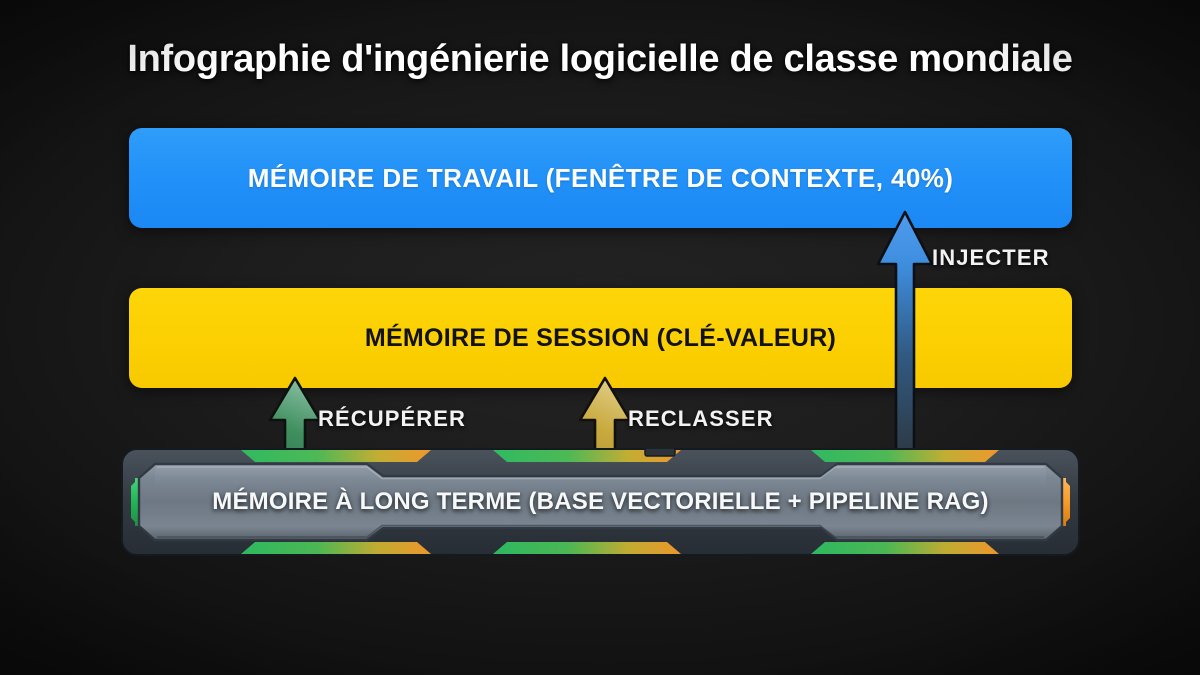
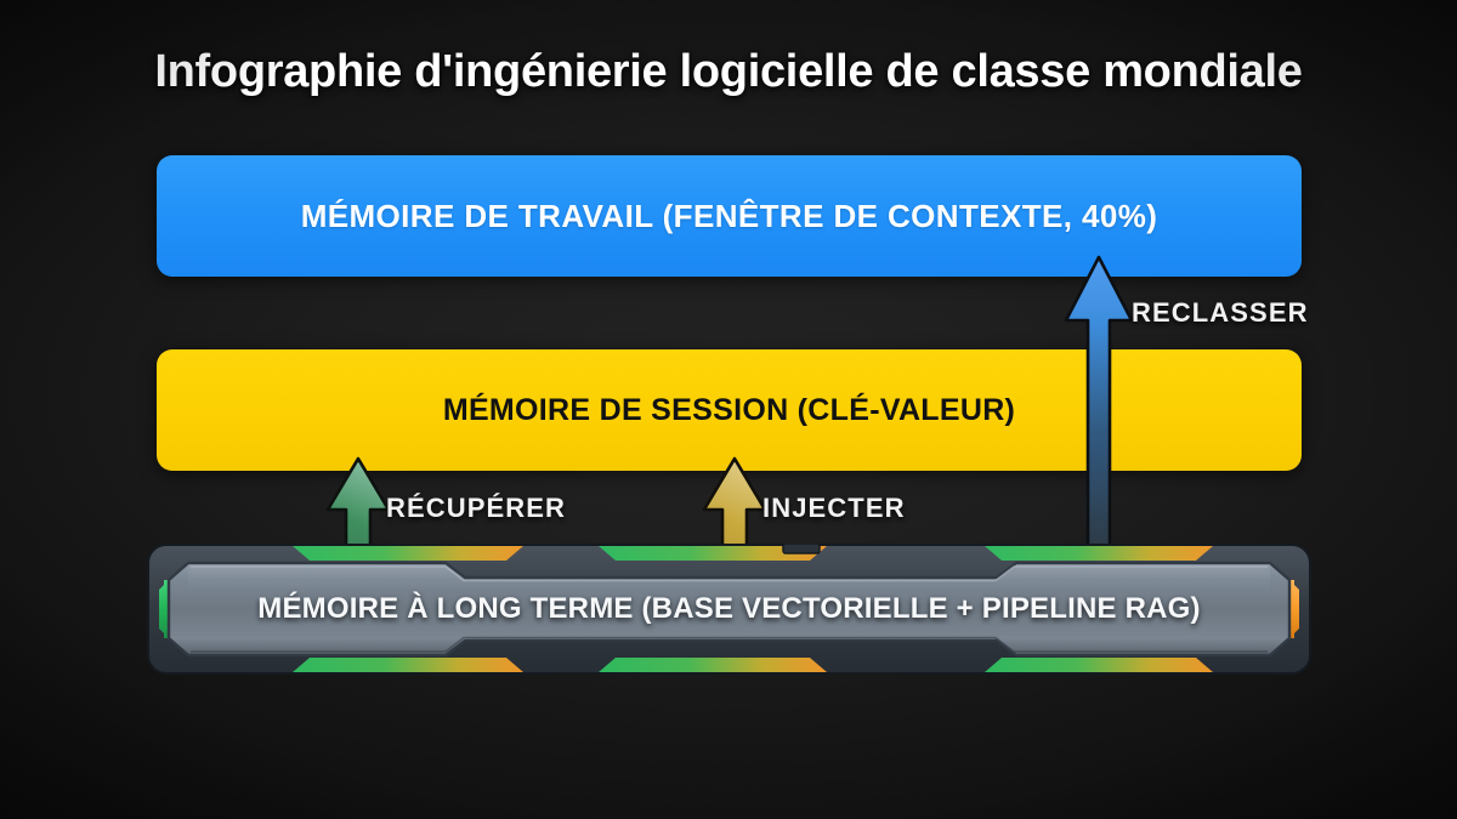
  MÉMOIRE DE TRAVAIL (FENÊTRE DE CONTEXTE, 40%)
  MÉMOIRE DE SESSION (CLÉ-VALEUR)
- INJECTER
+ RECLASSER
  RÉCUPÉRER
- RECLASSER
+ INJECTER
  MÉMOIRE À LONG TERME (BASE VECTORIELLE + PIPELINE RAG)
